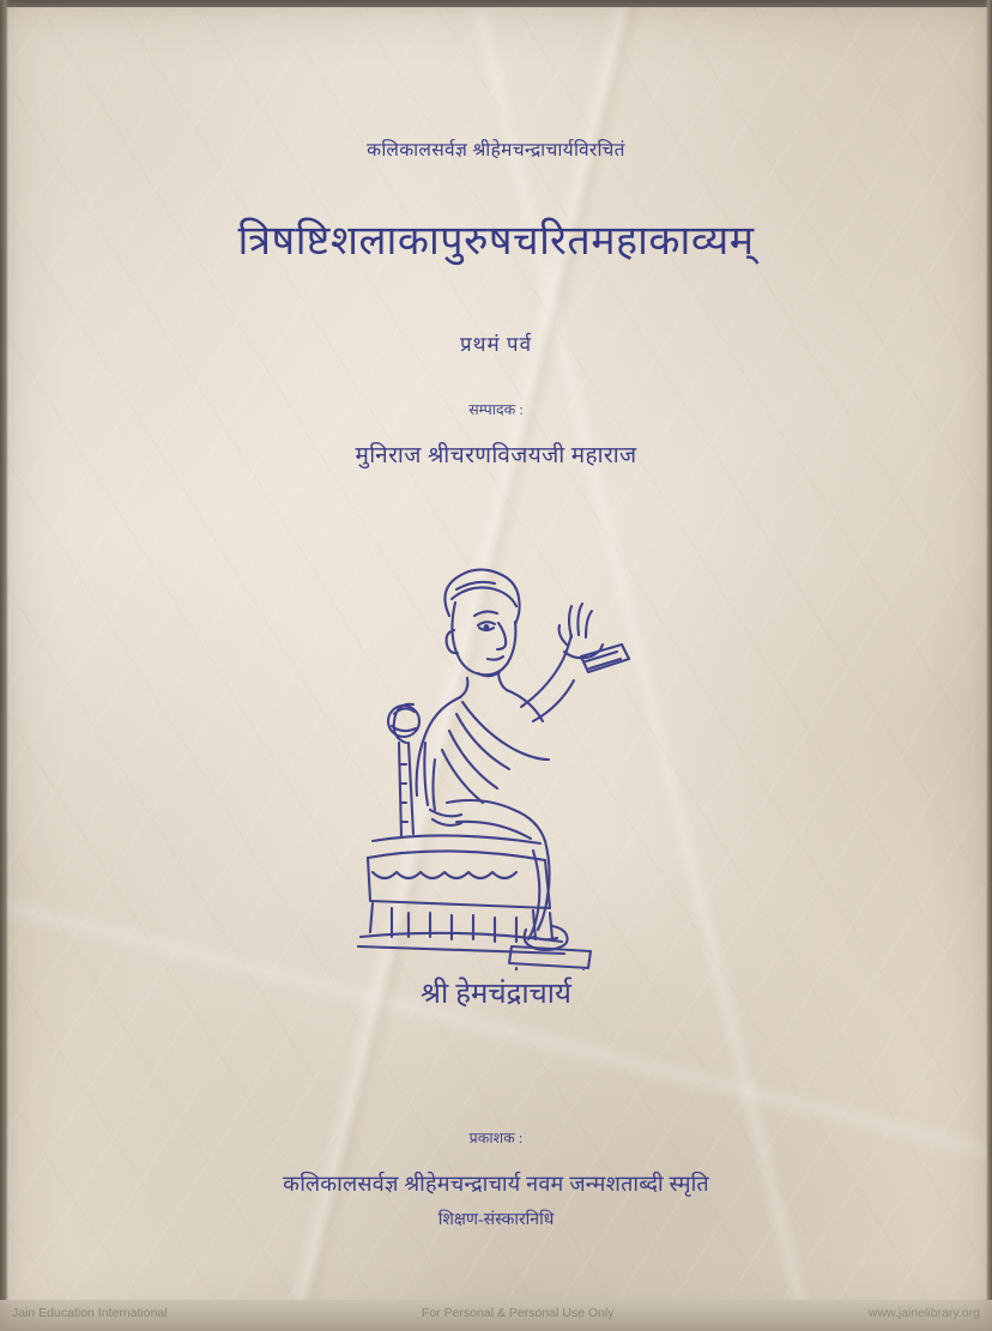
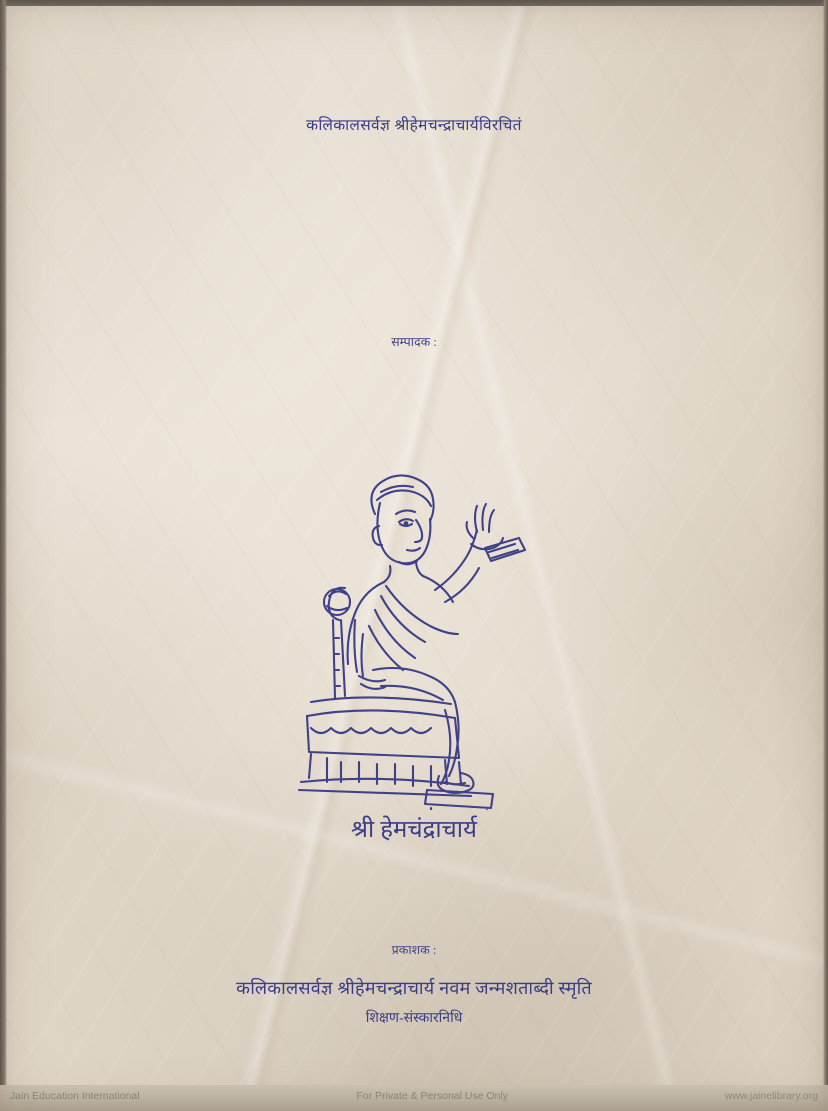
  कलिकालसर्वज्ञ श्रीहेमचन्द्राचार्यविरचितं
- त्रिषष्टिशलाकापुरुषचरितमहाकाव्यम्
- प्रथमं पर्व
  सम्पादक :
- मुनिराज श्रीचरणविजयजी महाराज
  श्री हेमचंद्राचार्य
  प्रकाशक :
  कलिकालसर्वज्ञ श्रीहेमचन्द्राचार्य नवम जन्मशताब्दी स्मृति
  शिक्षण-संस्कारनिधि
  Jain Education International
- For Personal & Personal Use Only
+ For Private & Personal Use Only
  www.jainelibrary.org
